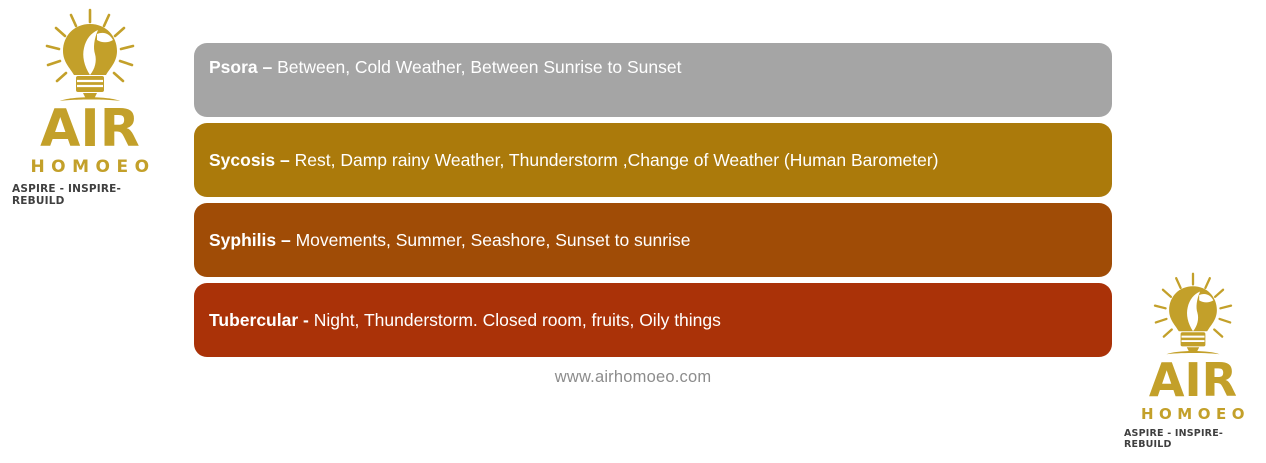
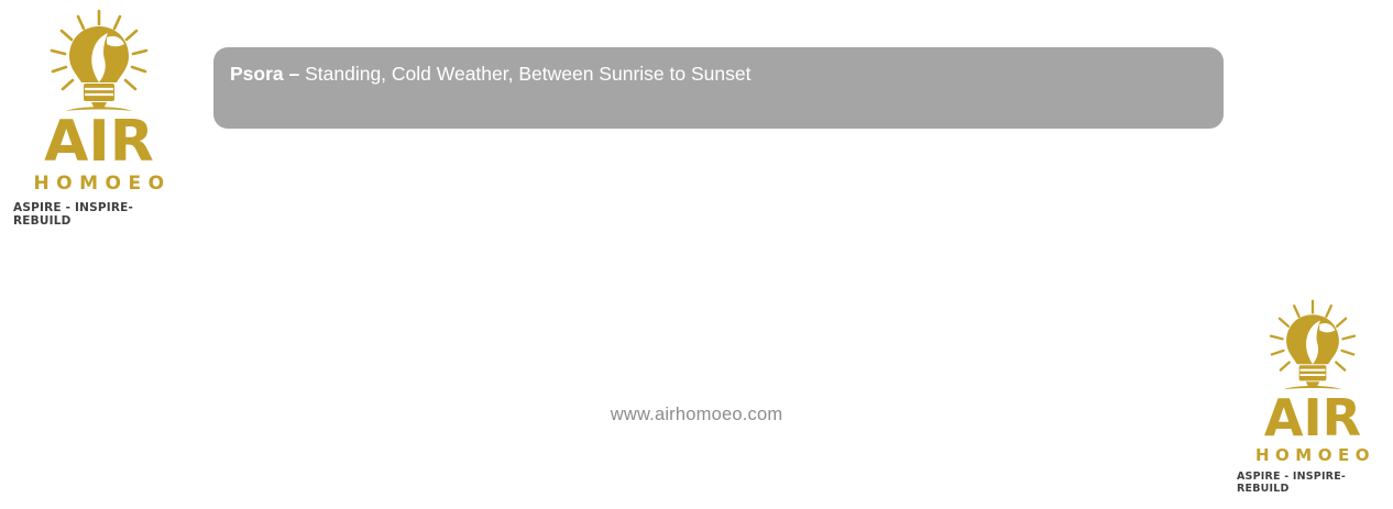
  AIR
  HOMOEO
  ASPIRE - INSPIRE- REBUILD
- Psora – Between, Cold Weather, Between Sunrise to Sunset
+ Psora – Standing, Cold Weather, Between Sunrise to Sunset
- Sycosis – Rest, Damp rainy Weather, Thunderstorm ,Change of Weather (Human Barometer)
- Syphilis – Movements, Summer, Seashore, Sunset to sunrise
- Tubercular - Night, Thunderstorm. Closed room, fruits, Oily things
  www.airhomoeo.com
  AIR
  HOMOEO
  ASPIRE - INSPIRE- REBUILD
